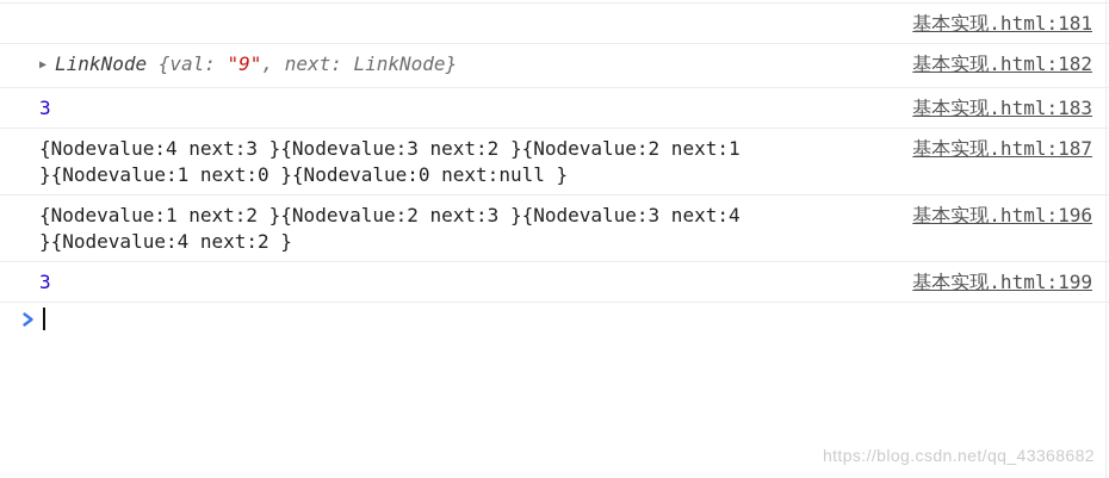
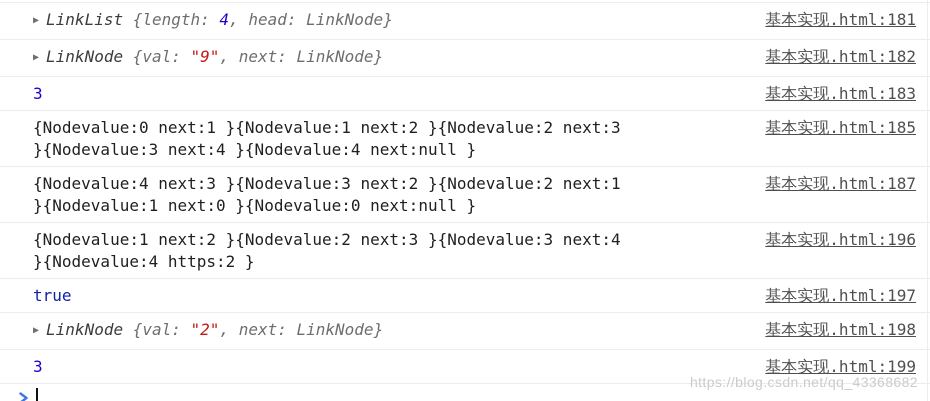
+ ▶ LinkList {length: 4, head: LinkNode}
  基本实现.html:181
  ▶ LinkNode {val: "9", next: LinkNode}
  基本实现.html:182
  3
  基本实现.html:183
+ {Nodevalue:0 next:1 }{Nodevalue:1 next:2 }{Nodevalue:2 next:3 }{Nodevalue:3 next:4 }{Nodevalue:4 next:null }
+ 基本实现.html:185
  {Nodevalue:4 next:3 }{Nodevalue:3 next:2 }{Nodevalue:2 next:1 }{Nodevalue:1 next:0 }{Nodevalue:0 next:null }
  基本实现.html:187
- {Nodevalue:1 next:2 }{Nodevalue:2 next:3 }{Nodevalue:3 next:4 }{Nodevalue:4 next:2 }
+ {Nodevalue:1 next:2 }{Nodevalue:2 next:3 }{Nodevalue:3 next:4 }{Nodevalue:4 https:2 }
  基本实现.html:196
+ true
+ 基本实现.html:197
+ ▶ LinkNode {val: "2", next: LinkNode}
+ 基本实现.html:198
  3
  基本实现.html:199
  https://blog.csdn.net/qq_43368682
